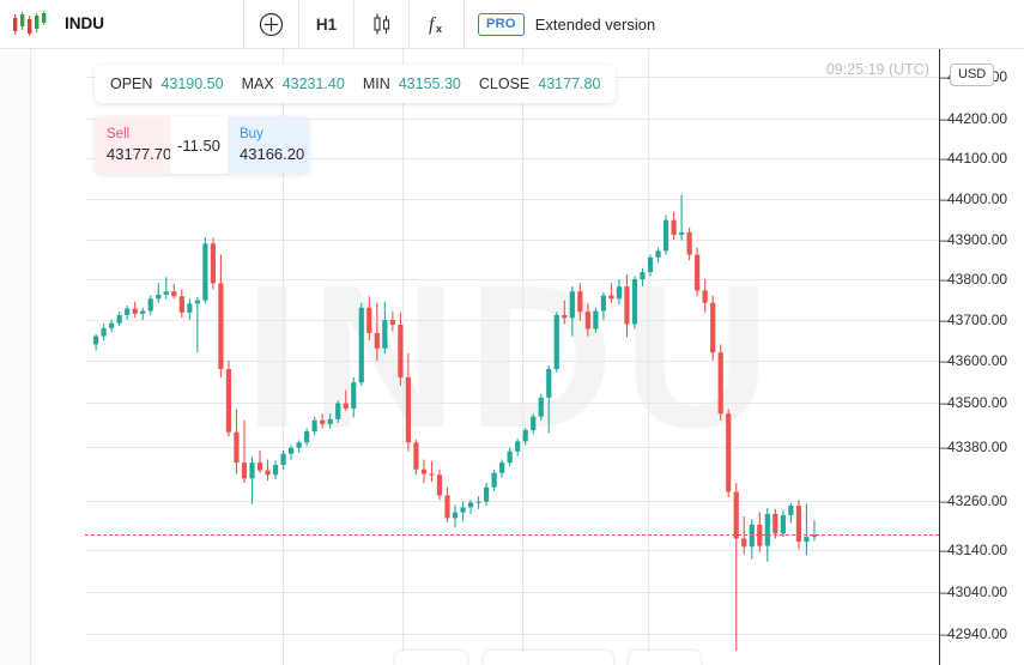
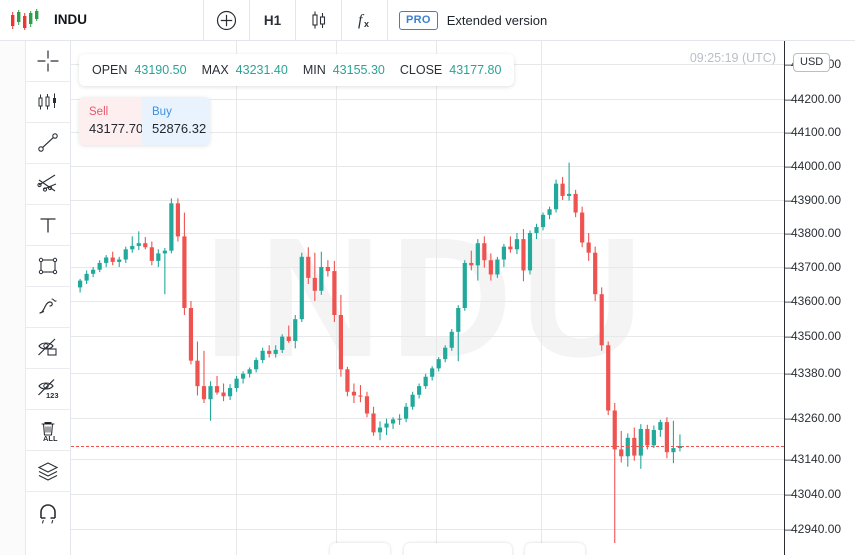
  INDU
  H1
  f
  x
  PRO
  Extended version
+ 123
+ ALL
  INDU
  OPEN
  43190.50
  MAX
  43231.40
  MIN
  43155.30
  CLOSE
  43177.80
  Sell
  43177.70
- -11.50
  Buy
- 43166.20
+ 52876.32
  09:25:19 (UTC)
  –44200.00
  –44100.00
  –44000.00
  –43900.00
  –43800.00
  –43700.00
  –43600.00
  –43500.00
  –43380.00
  –43260.00
  –43140.00
  –43040.00
  –42940.00
  USD
